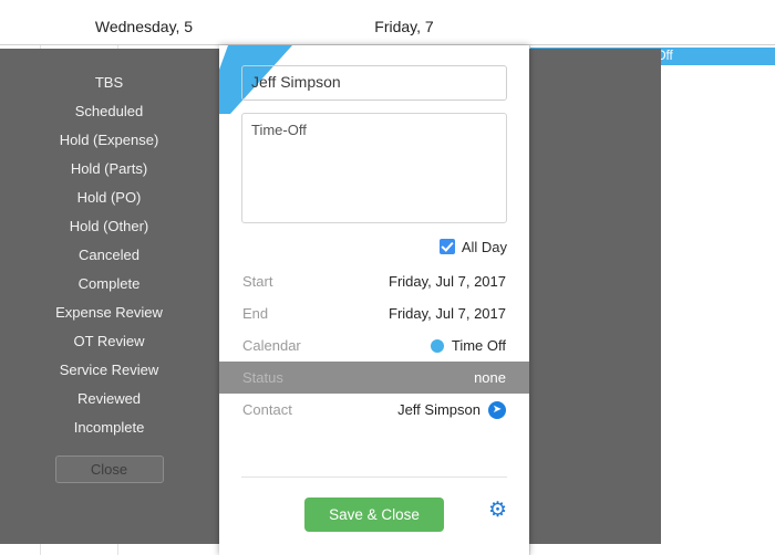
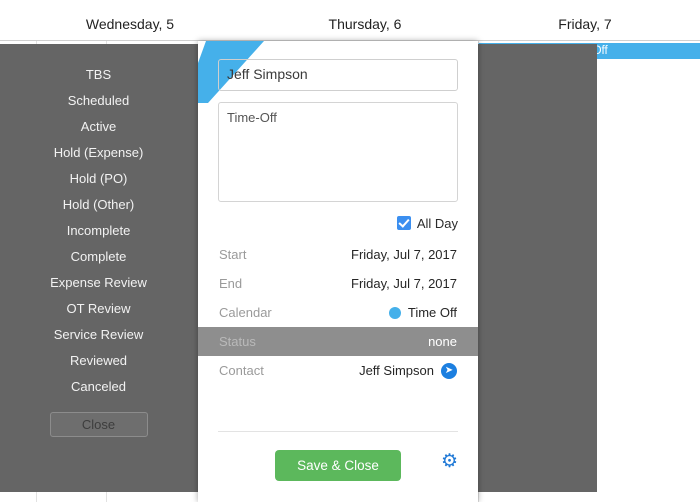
  Wednesday, 5
+ Thursday, 6
  Friday, 7
  TBS
  Scheduled
+ Active
  Hold (Expense)
- Hold (Parts)
  Hold (PO)
  Hold (Other)
- Canceled
+ Incomplete
  Complete
  Expense Review
  OT Review
  Service Review
  Reviewed
- Incomplete
+ Canceled
  Close
  Jeff Simpson
  Time-Off
  All Day
  Start
  Friday, Jul 7, 2017
  End
  Friday, Jul 7, 2017
  Calendar
  Time Off
  Status
  none
  Contact
  Jeff Simpson
  ➤
  Save & Close
  ⚙
